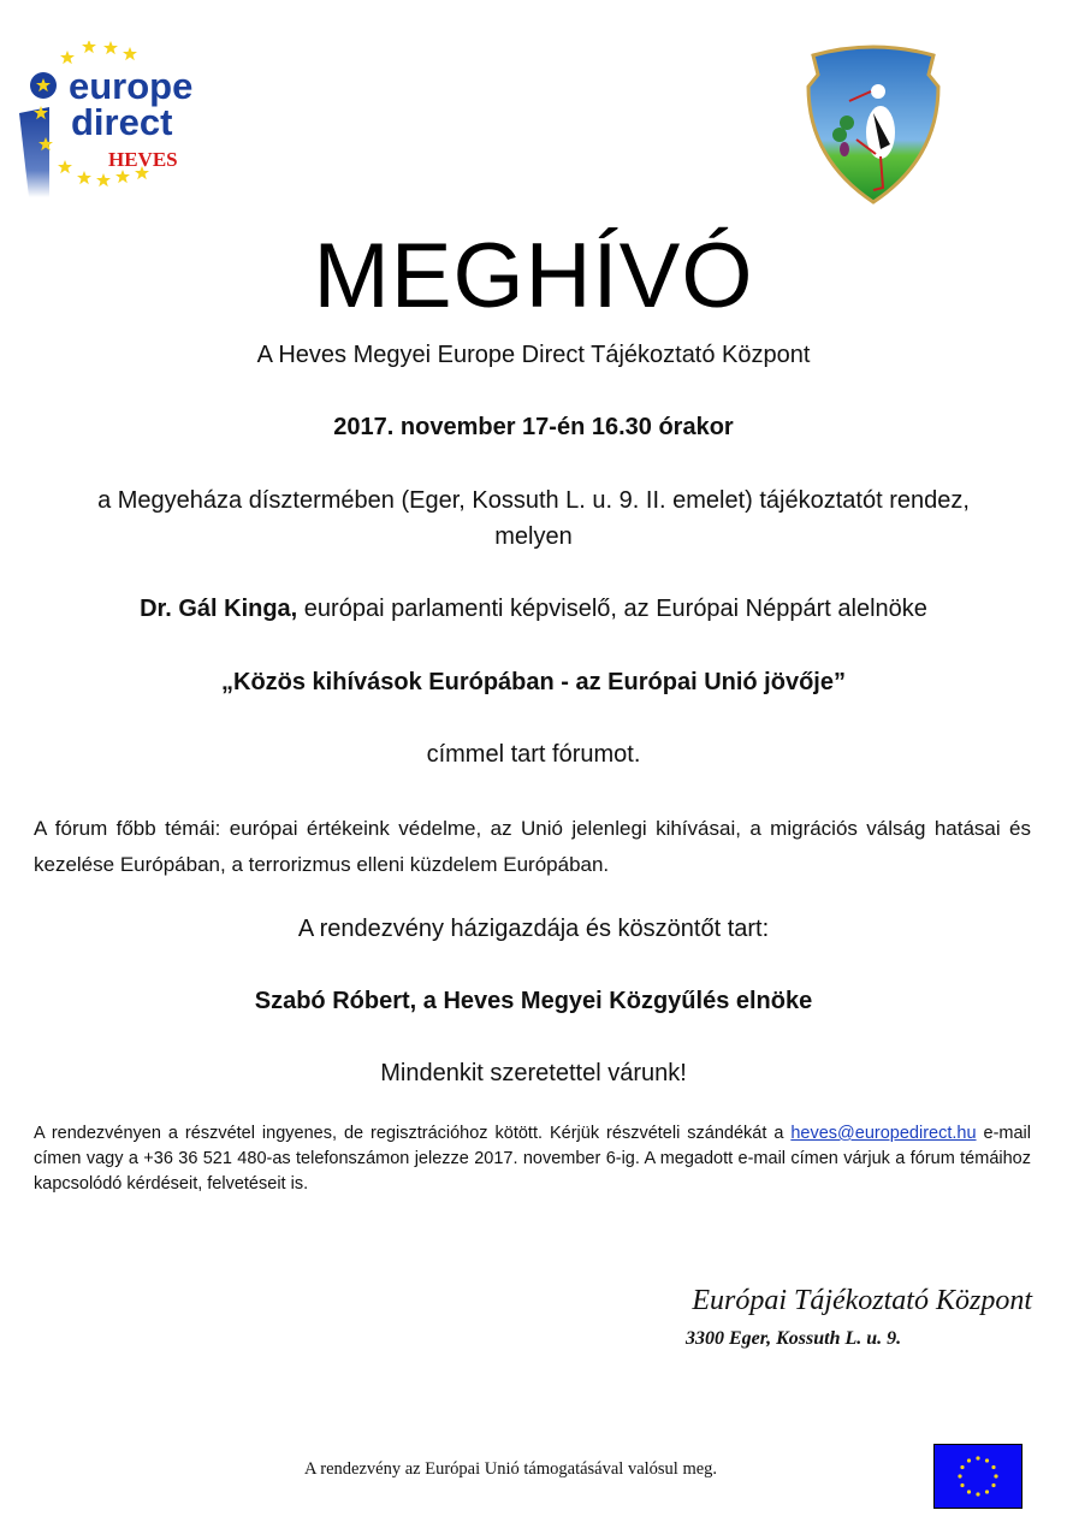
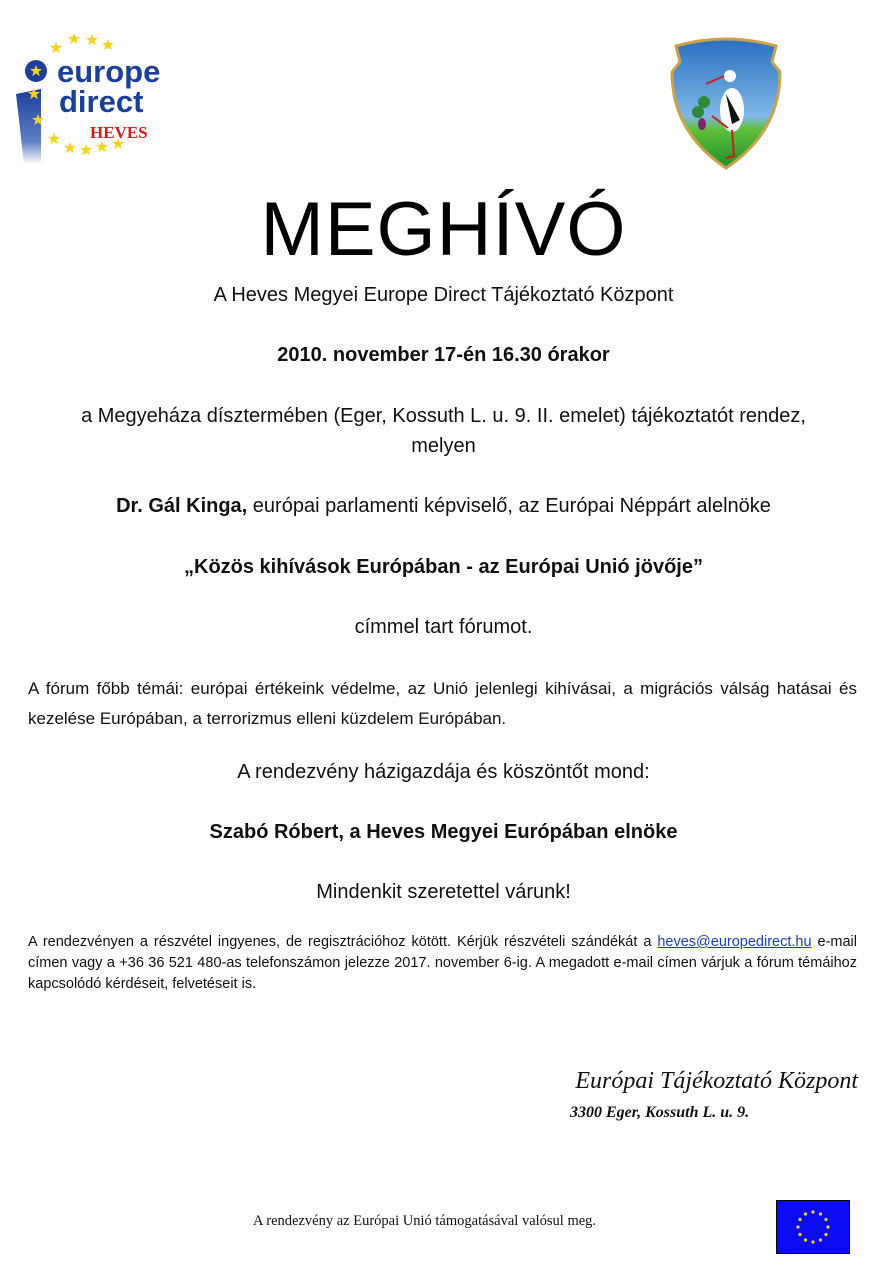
  europe
  direct
  HEVES
  MEGHÍVÓ
  A Heves Megyei Europe Direct Tájékoztató Központ
- 2017. november 17-én 16.30 órakor
+ 2010. november 17-én 16.30 órakor
  a Megyeháza dísztermében (Eger, Kossuth L. u. 9. II. emelet) tájékoztatót rendez,
  melyen
  Dr. Gál Kinga, európai parlamenti képviselő, az Európai Néppárt alelnöke
  „Közös kihívások Európában - az Európai Unió jövője”
  címmel tart fórumot.
  A fórum főbb témái: európai értékeink védelme, az Unió jelenlegi kihívásai, a migrációs válság hatásai és kezelése Európában, a terrorizmus elleni küzdelem Európában.
- A rendezvény házigazdája és köszöntőt tart:
+ A rendezvény házigazdája és köszöntőt mond:
- Szabó Róbert, a Heves Megyei Közgyűlés elnöke
+ Szabó Róbert, a Heves Megyei Európában elnöke
  Mindenkit szeretettel várunk!
  A rendezvényen a részvétel ingyenes, de regisztrációhoz kötött. Kérjük részvételi szándékát a heves@europedirect.hu e-mail címen vagy a +36 36 521 480-as telefonszámon jelezze 2017. november 6-ig. A megadott e-mail címen várjuk a fórum témáihoz kapcsolódó kérdéseit, felvetéseit is.
  Európai Tájékoztató Központ
  3300 Eger, Kossuth L. u. 9.
  A rendezvény az Európai Unió támogatásával valósul meg.
